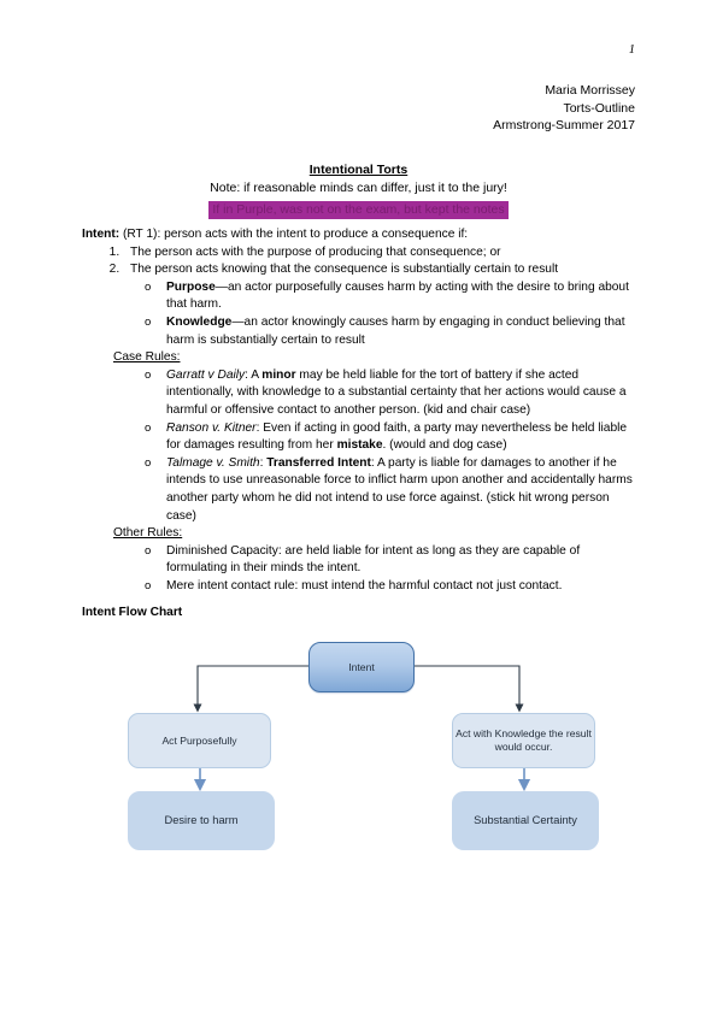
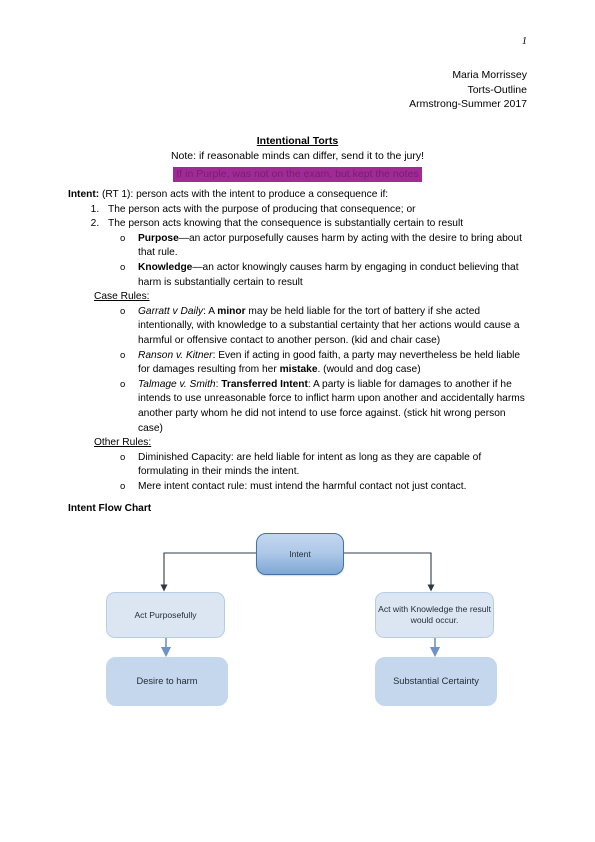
  1
  Maria Morrissey
  Torts-Outline
  Armstrong-Summer 2017
  Intentional Torts
- Note: if reasonable minds can differ, just it to the jury!
+ Note: if reasonable minds can differ, send it to the jury!
  If in Purple, was not on the exam, but kept the notes
  Intent: (RT 1): person acts with the intent to produce a consequence if:
  The person acts with the purpose of producing that consequence; or
  The person acts knowing that the consequence is substantially certain to result
- Purpose—an actor purposefully causes harm by acting with the desire to bring about that harm.
+ Purpose—an actor purposefully causes harm by acting with the desire to bring about that rule.
  Knowledge—an actor knowingly causes harm by engaging in conduct believing that harm is substantially certain to result
  Case Rules:
  Garratt v Daily: A minor may be held liable for the tort of battery if she acted intentionally, with knowledge to a substantial certainty that her actions would cause a harmful or offensive contact to another person. (kid and chair case)
  Ranson v. Kitner: Even if acting in good faith, a party may nevertheless be held liable for damages resulting from her mistake. (would and dog case)
  Talmage v. Smith: Transferred Intent: A party is liable for damages to another if he intends to use unreasonable force to inflict harm upon another and accidentally harms another party whom he did not intend to use force against. (stick hit wrong person case)
  Other Rules:
  Diminished Capacity: are held liable for intent as long as they are capable of formulating in their minds the intent.
  Mere intent contact rule: must intend the harmful contact not just contact.
  Intent Flow Chart
  Intent
  Act Purposefully
  Act with Knowledge the result would occur.
  Desire to harm
  Substantial Certainty
